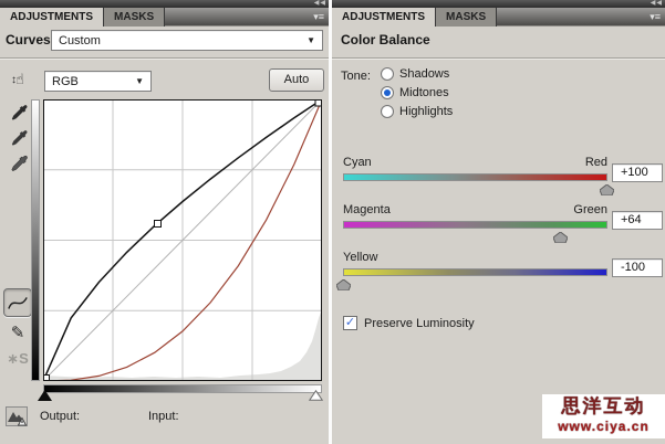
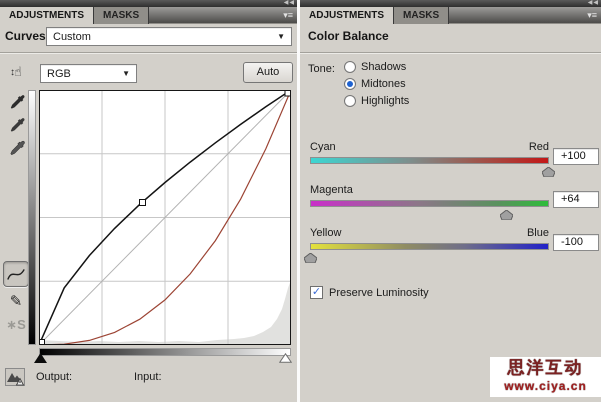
  ADJUSTMENTS
  MASKS
  ▾≡
  Curves
  Custom
  ▼
  ↕
  ☝
  RGB
  ▼
  Auto
  ✎
  ∗S
  Output:
  Input:
  ADJUSTMENTS
  MASKS
  ▾≡
  Color Balance
  Tone:
  Shadows
  Midtones
  Highlights
  Cyan
  Red
  +100
  Magenta
- Green
  +64
  Yellow
+ Blue
  -100
  ✓
  Preserve Luminosity
  思洋互动
  www.ciya.cn
